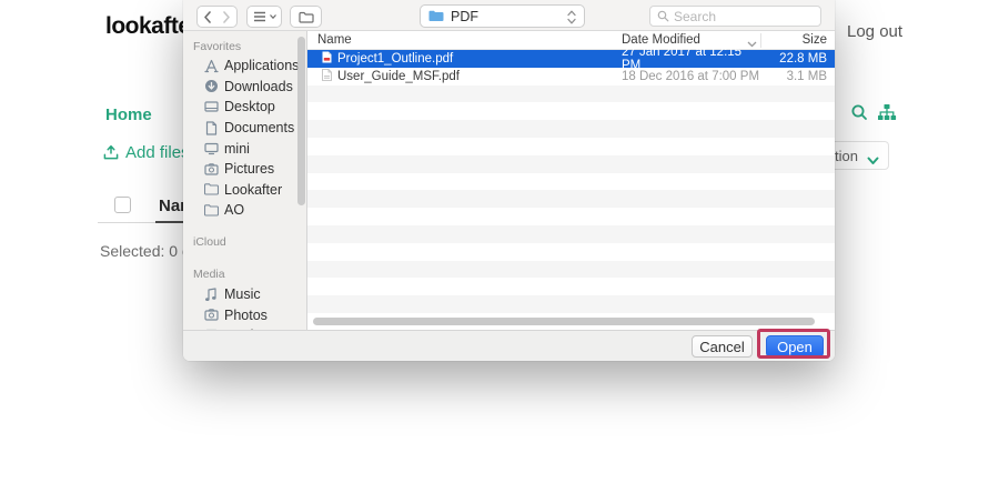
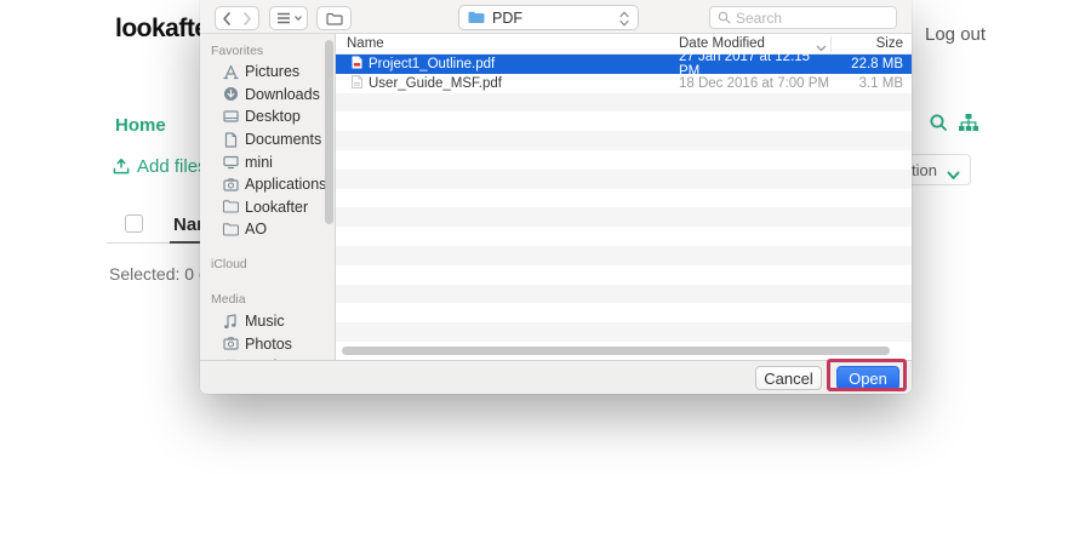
  lookaft
  Log out
  Home
  Add file
  Selected: 0
  PDF
  Search
  Favorites
- Applications
+ Pictures
  Downloads
  Desktop
  Documents
  mini
- Pictures
+ Applications
  Lookafter
  AO
  iCloud
  Media
  Music
  Photos
  Name
  Date Modified
  Size
  Project1_Outline.pdf
  27 Jan 2017 at 12:15 PM
  22.8 MB
  User_Guide_MSF.pdf
  18 Dec 2016 at 7:00 PM
  3.1 MB
  Cancel
  Open
